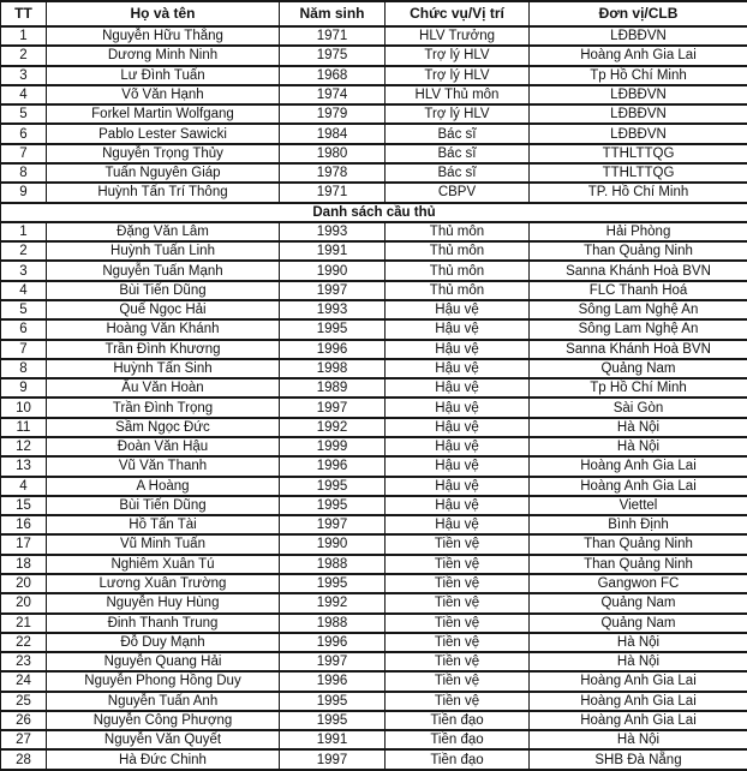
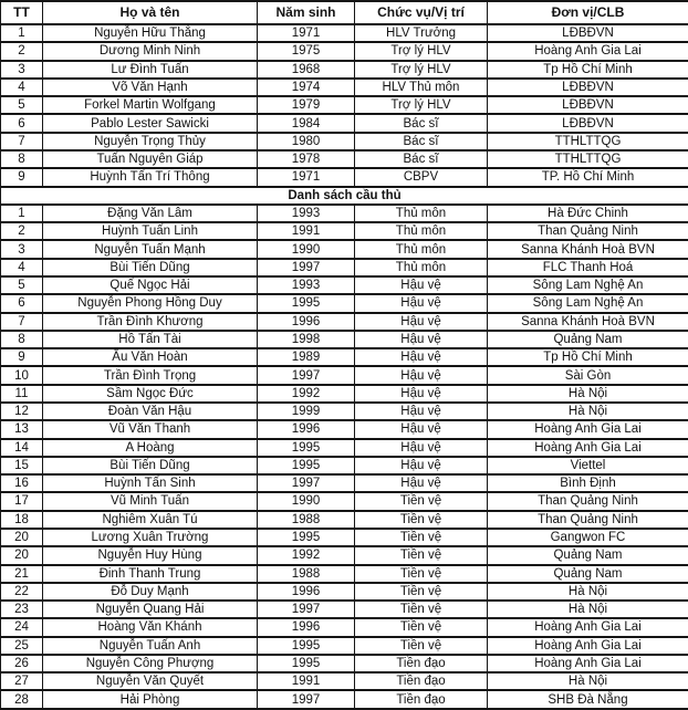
  TT	Họ và tên	Năm sinh	Chức vụ/Vị trí	Đơn vị/CLB
  1	Nguyễn Hữu Thắng	1971	HLV Trưởng	LĐBĐVN
  2	Dương Minh Ninh	1975	Trợ lý HLV	Hoàng Anh Gia Lai
  3	Lư Đình Tuấn	1968	Trợ lý HLV	Tp Hồ Chí Minh
  4	Võ Văn Hạnh	1974	HLV Thủ môn	LĐBĐVN
  5	Forkel Martin Wolfgang	1979	Trợ lý HLV	LĐBĐVN
  6	Pablo Lester Sawicki	1984	Bác sĩ	LĐBĐVN
  7	Nguyễn Trọng Thủy	1980	Bác sĩ	TTHLTTQG
  8	Tuấn Nguyên Giáp	1978	Bác sĩ	TTHLTTQG
  9	Huỳnh Tấn Trí Thông	1971	CBPV	TP. Hồ Chí Minh
  Danh sách cầu thủ
- 1	Đặng Văn Lâm	1993	Thủ môn	Hải Phòng
+ 1	Đặng Văn Lâm	1993	Thủ môn	Hà Đức Chinh
  2	Huỳnh Tuấn Linh	1991	Thủ môn	Than Quảng Ninh
  3	Nguyễn Tuấn Mạnh	1990	Thủ môn	Sanna Khánh Hoà BVN
  4	Bùi Tiến Dũng	1997	Thủ môn	FLC Thanh Hoá
  5	Quế Ngọc Hải	1993	Hậu vệ	Sông Lam Nghệ An
- 6	Hoàng Văn Khánh	1995	Hậu vệ	Sông Lam Nghệ An
+ 6	Nguyễn Phong Hồng Duy	1995	Hậu vệ	Sông Lam Nghệ An
  7	Trần Đình Khương	1996	Hậu vệ	Sanna Khánh Hoà BVN
- 8	Huỳnh Tấn Sinh	1998	Hậu vệ	Quảng Nam
+ 8	Hồ Tấn Tài	1998	Hậu vệ	Quảng Nam
  9	Âu Văn Hoàn	1989	Hậu vệ	Tp Hồ Chí Minh
  10	Trần Đình Trọng	1997	Hậu vệ	Sài Gòn
  11	Sầm Ngọc Đức	1992	Hậu vệ	Hà Nội
  12	Đoàn Văn Hậu	1999	Hậu vệ	Hà Nội
  13	Vũ Văn Thanh	1996	Hậu vệ	Hoàng Anh Gia Lai
- 4	A Hoàng	1995	Hậu vệ	Hoàng Anh Gia Lai
+ 14	A Hoàng	1995	Hậu vệ	Hoàng Anh Gia Lai
  15	Bùi Tiến Dũng	1995	Hậu vệ	Viettel
- 16	Hồ Tấn Tài	1997	Hậu vệ	Bình Định
+ 16	Huỳnh Tấn Sinh	1997	Hậu vệ	Bình Định
  17	Vũ Minh Tuấn	1990	Tiền vệ	Than Quảng Ninh
  18	Nghiêm Xuân Tú	1988	Tiền vệ	Than Quảng Ninh
  20	Lương Xuân Trường	1995	Tiền vệ	Gangwon FC
  20	Nguyễn Huy Hùng	1992	Tiền vệ	Quảng Nam
  21	Đinh Thanh Trung	1988	Tiền vệ	Quảng Nam
  22	Đỗ Duy Mạnh	1996	Tiền vệ	Hà Nội
  23	Nguyễn Quang Hải	1997	Tiền vệ	Hà Nội
- 24	Nguyễn Phong Hồng Duy	1996	Tiền vệ	Hoàng Anh Gia Lai
+ 24	Hoàng Văn Khánh	1996	Tiền vệ	Hoàng Anh Gia Lai
  25	Nguyễn Tuấn Anh	1995	Tiền vệ	Hoàng Anh Gia Lai
  26	Nguyễn Công Phượng	1995	Tiền đạo	Hoàng Anh Gia Lai
  27	Nguyễn Văn Quyết	1991	Tiền đạo	Hà Nội
- 28	Hà Đức Chinh	1997	Tiền đạo	SHB Đà Nẵng
+ 28	Hải Phòng	1997	Tiền đạo	SHB Đà Nẵng
